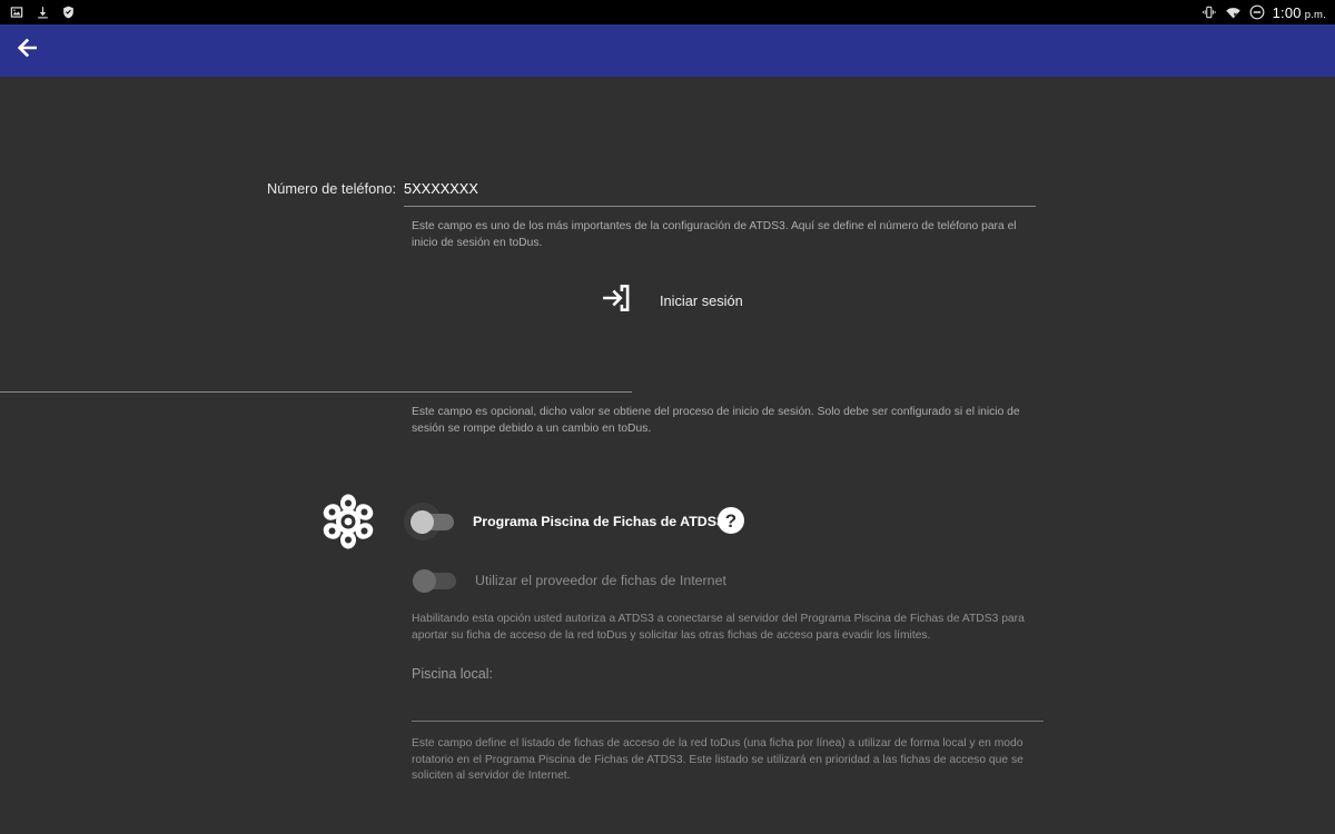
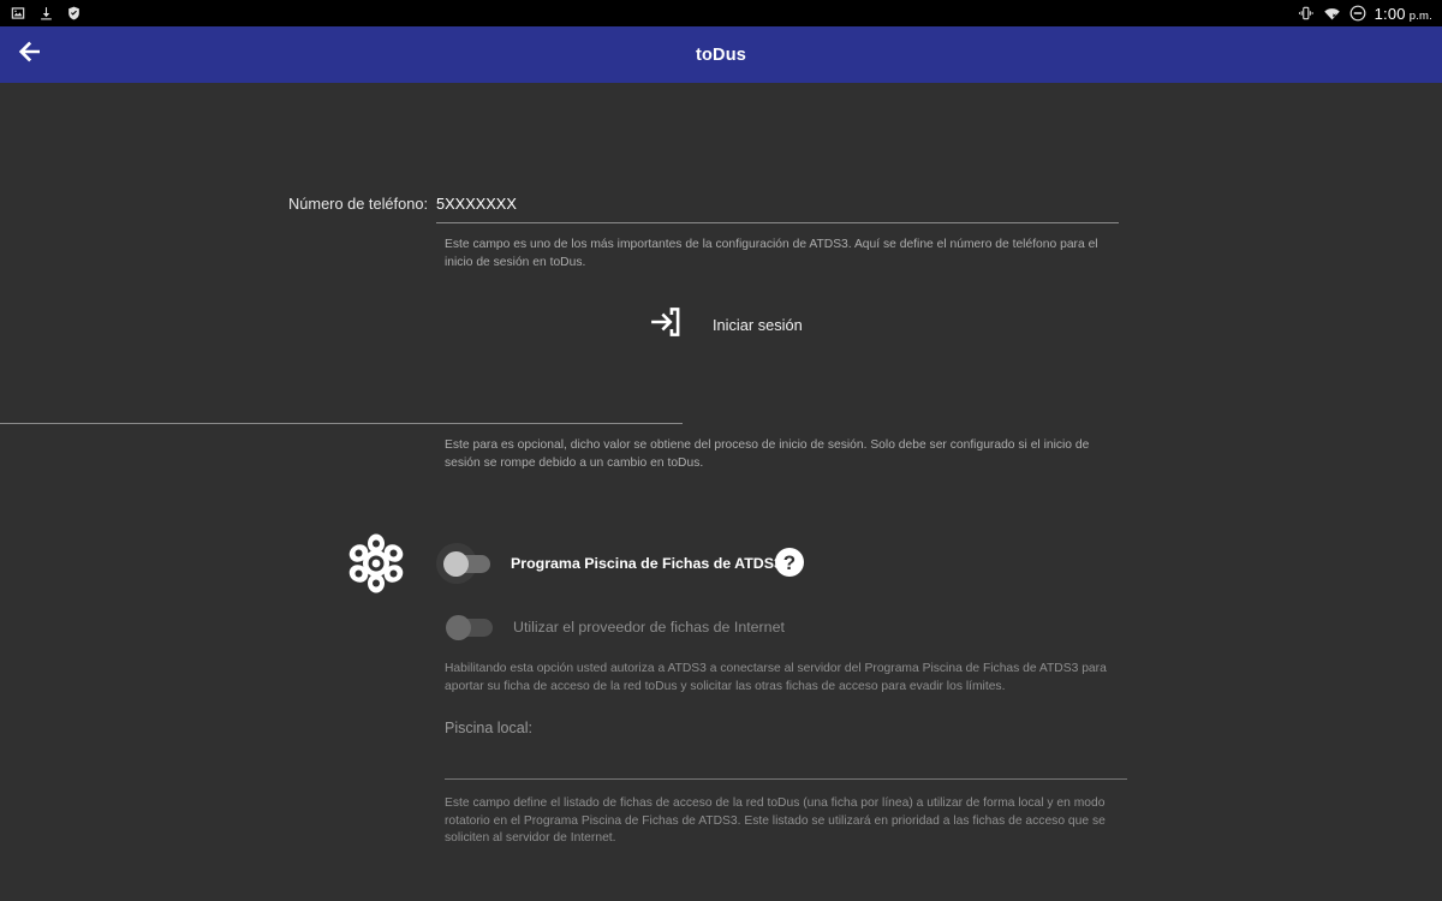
  1:00
  p.m.
+ toDus
  Número de teléfono:
  5XXXXXXX
  Este campo es uno de los más importantes de la configuración de ATDS3. Aquí se define el número de teléfono para el inicio de sesión en toDus.
  Iniciar sesión
- Este campo es opcional, dicho valor se obtiene del proceso de inicio de sesión. Solo debe ser configurado si el inicio de sesión se rompe debido a un cambio en toDus.
+ Este para es opcional, dicho valor se obtiene del proceso de inicio de sesión. Solo debe ser configurado si el inicio de sesión se rompe debido a un cambio en toDus.
  Programa Piscina de Fichas de ATDS
  ?
  Utilizar el proveedor de fichas de Internet
  Habilitando esta opción usted autoriza a ATDS3 a conectarse al servidor del Programa Piscina de Fichas de ATDS3 para aportar su ficha de acceso de la red toDus y solicitar las otras fichas de acceso para evadir los límites.
  Piscina local:
  Este campo define el listado de fichas de acceso de la red toDus (una ficha por línea) a utilizar de forma local y en modo rotatorio en el Programa Piscina de Fichas de ATDS3. Este listado se utilizará en prioridad a las fichas de acceso que se soliciten al servidor de Internet.
